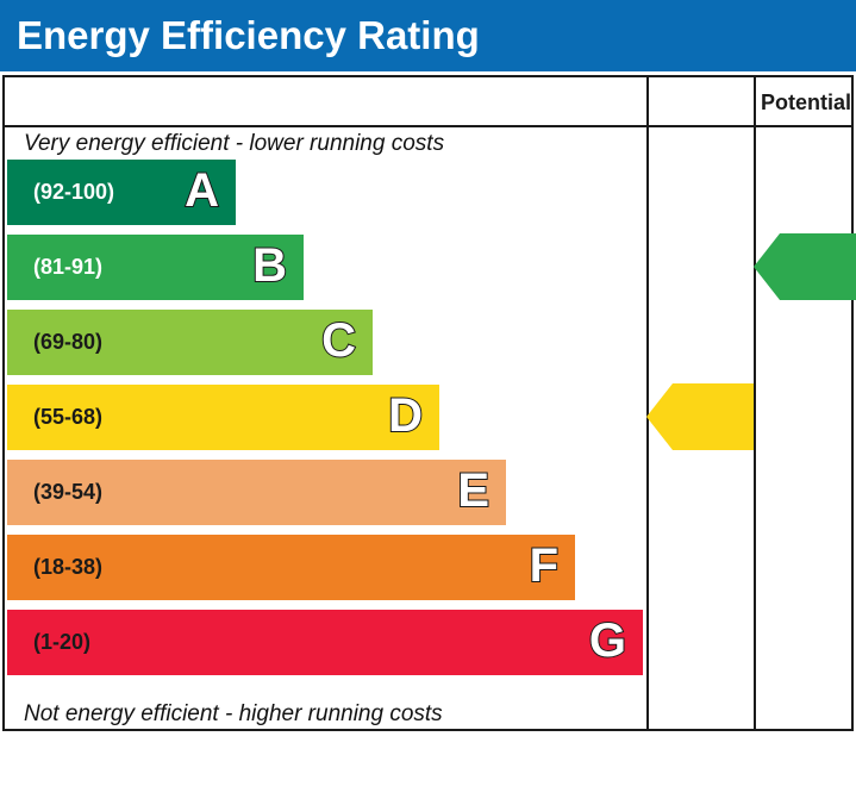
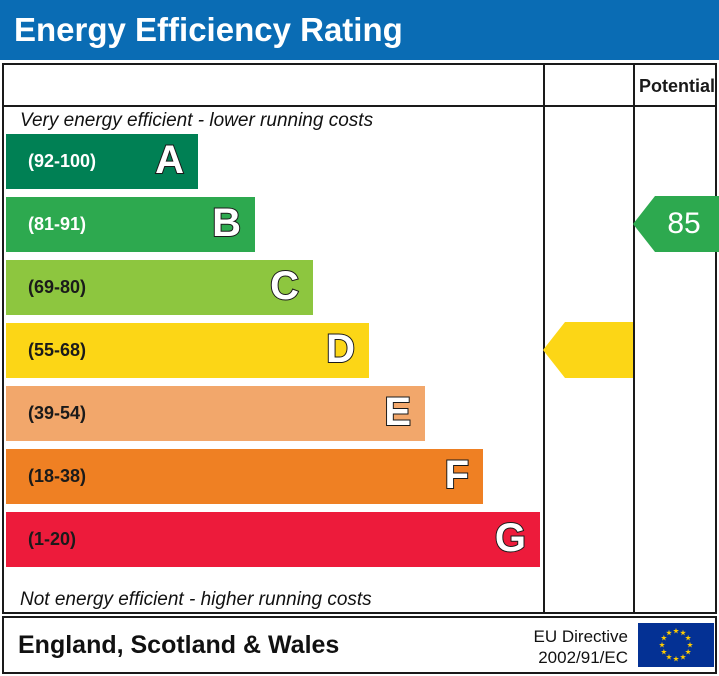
  Energy Efficiency Rating
  Potential
  Very energy efficient - lower running costs
  Not energy efficient - higher running costs
  (92-100)
  A
  (81-91)
  B
  (69-80)
  C
  (55-68)
  D
  (39-54)
  E
  (18-38)
  F
  (1-20)
  G
+ 85
+ England, Scotland & Wales
+ EU Directive
+ 2002/91/EC
